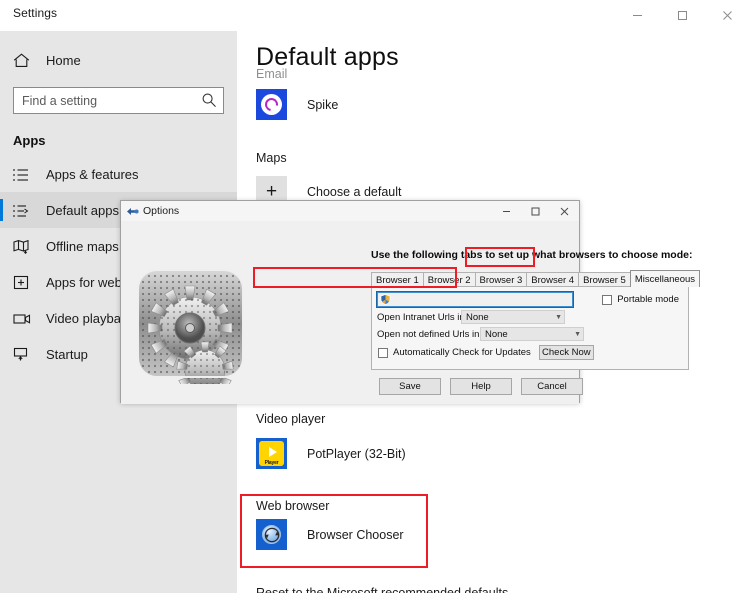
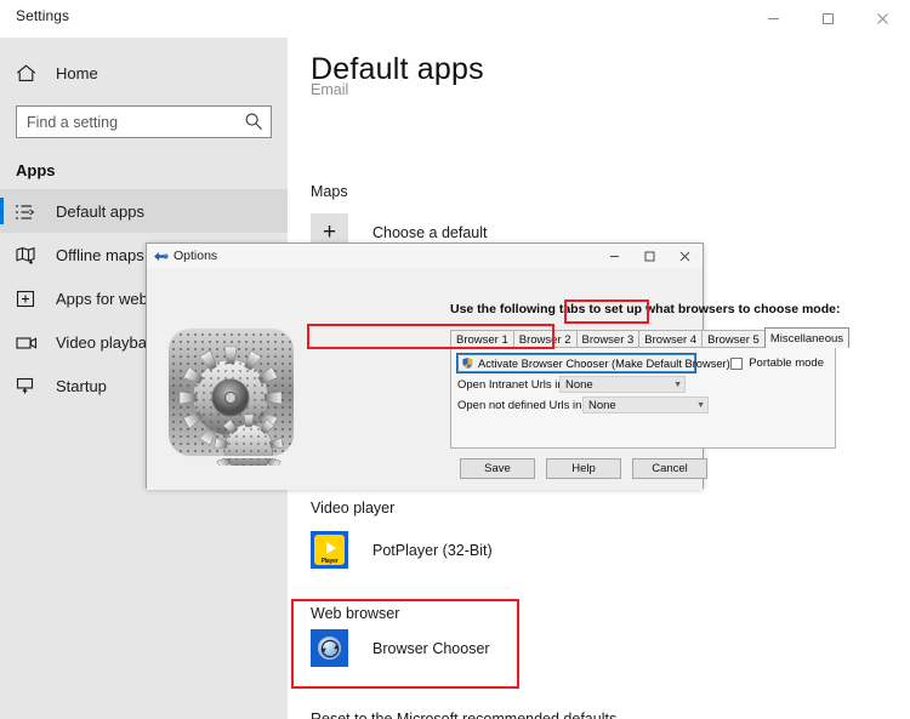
  Settings
  Home
  Find a setting
  Apps
- Apps & features
  Default apps
  Offline maps
  Video playba
  Startup
  Default apps
  Email
- Spike
  Maps
  +
  Choose a default
  Video player
  PotPlayer (32-Bit)
  Web browser
  Browser Chooser
  Options
  Use the following tabs to set up what browsers to choose mode:
  Browser 1
  Browser 2
  Browser 3
  Browser 4
  Browser 5
  Miscellaneous
+ Activate Browser Chooser (Make Default Browser)
  Portable mode
  Open Intranet Urls i
  None
  Open not defined Urls in
  None
- Automatically Check for Updates
- Check Now
  Save
  Help
  Cancel
